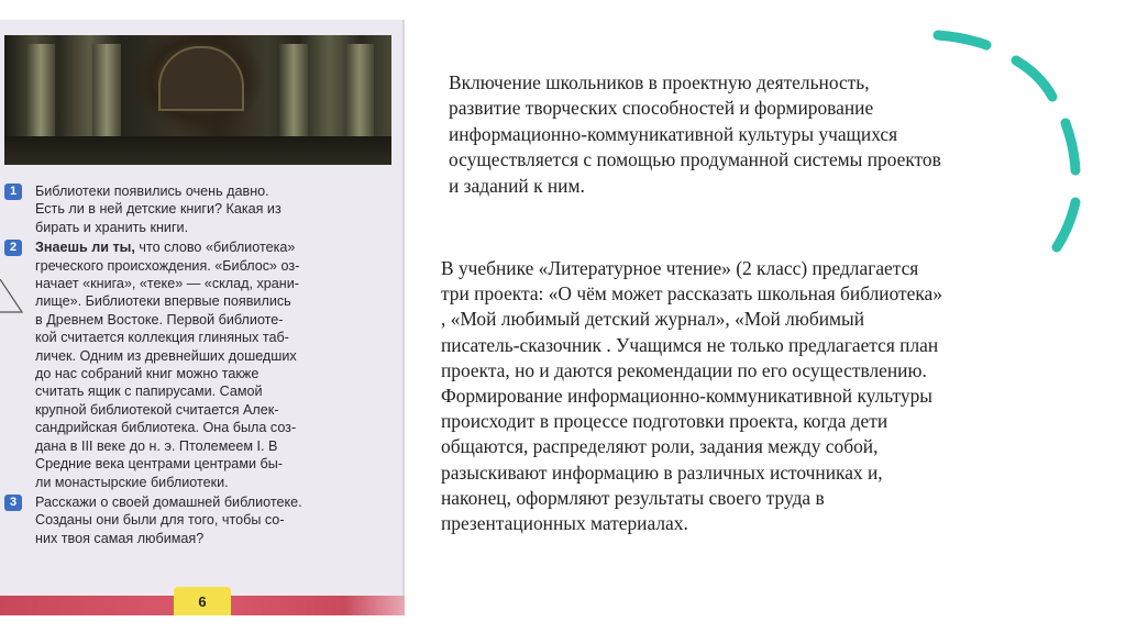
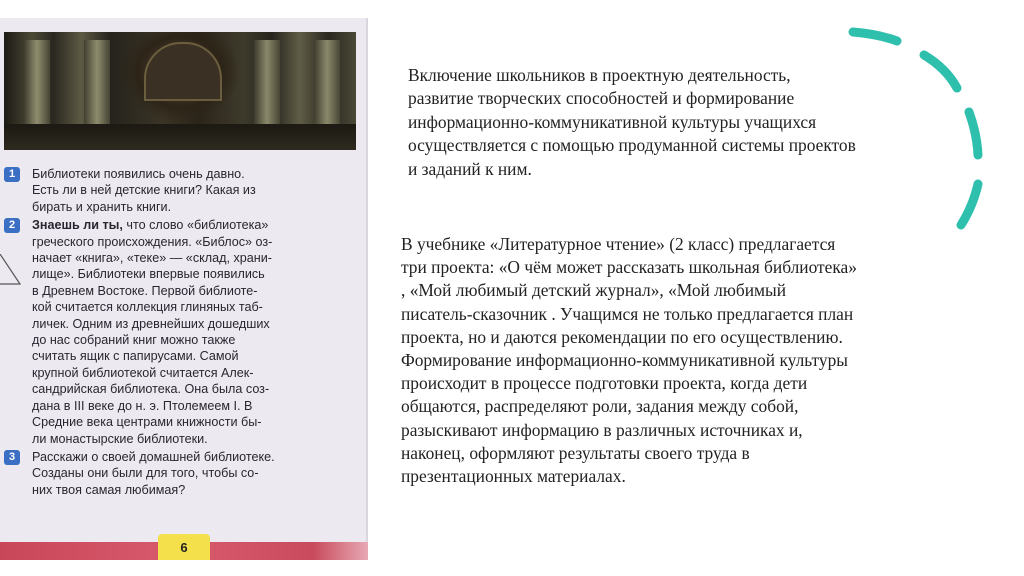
  1
  Библиотеки появились очень давно.
  Есть ли в ней детские книги? Какая из
  бирать и хранить книги.
  2
  Знаешь ли ты, что слово «библиотека»
  греческого происхождения. «Библос» оз-
  начает «книга», «теке» — «склад, храни-
  лище». Библиотеки впервые появились
  в Древнем Востоке. Первой библиоте-
  кой считается коллекция глиняных таб-
  личек. Одним из древнейших дошедших
  до нас собраний книг можно также
  считать ящик с папирусами. Самой
  крупной библиотекой считается Алек-
  сандрийская библиотека. Она была соз-
  дана в III веке до н. э. Птолемеем I. В
- Средние века центрами центрами бы-
+ Средние века центрами книжности бы-
  ли монастырские библиотеки.
  3
  Расскажи о своей домашней библиотеке.
  Созданы они были для того, чтобы со-
  них твоя самая любимая?
  6
  Включение школьников в проектную деятельность,
  развитие творческих способностей и формирование
  информационно-коммуникативной культуры учащихся
  осуществляется с помощью продуманной системы проектов
  и заданий к ним.
  В учебнике «Литературное чтение» (2 класс) предлагается
  три проекта: «О чём может рассказать школьная библиотека»
  , «Мой любимый детский журнал», «Мой любимый
  писатель-сказочник . Учащимся не только предлагается план
  проекта, но и даются рекомендации по его осуществлению.
  Формирование информационно-коммуникативной культуры
  происходит в процессе подготовки проекта, когда дети
  общаются, распределяют роли, задания между собой,
  разыскивают информацию в различных источниках и,
  наконец, оформляют результаты своего труда в
  презентационных материалах.
